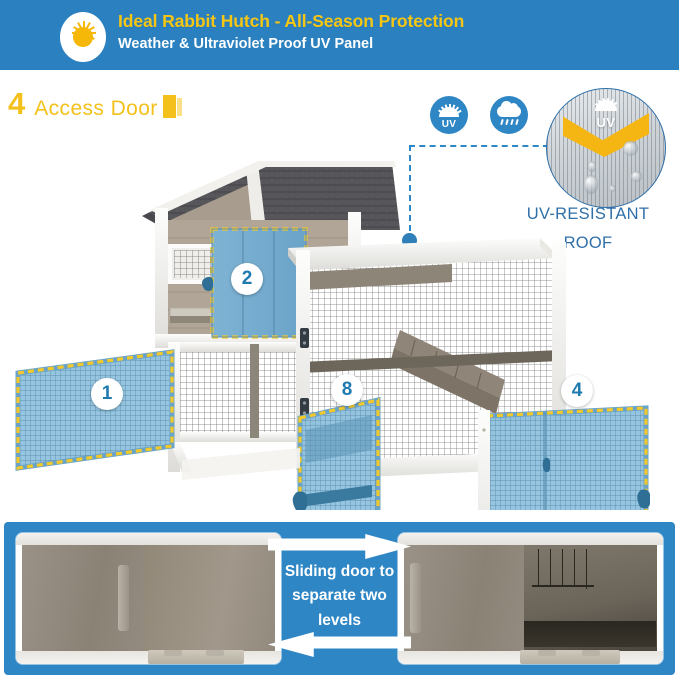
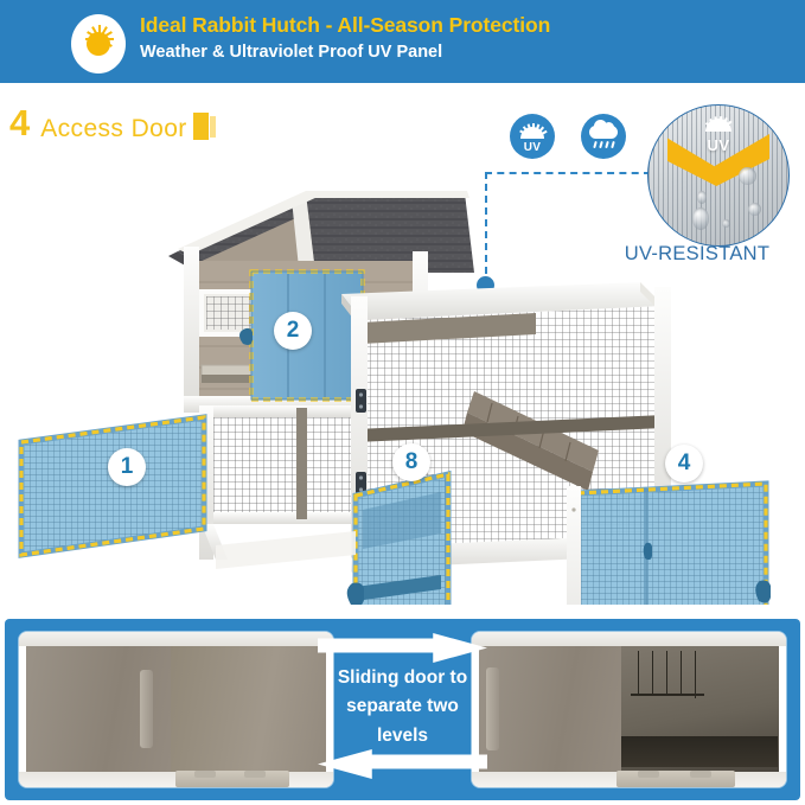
  Ideal Rabbit Hutch - All-Season Protection
  Weather & Ultraviolet Proof UV Panel
  4
  Access Door
  UV
  UV
  UV-RESISTANT
- ROOF
  1
  2
  8
  4
  Sliding door to
  separate two
  levels
